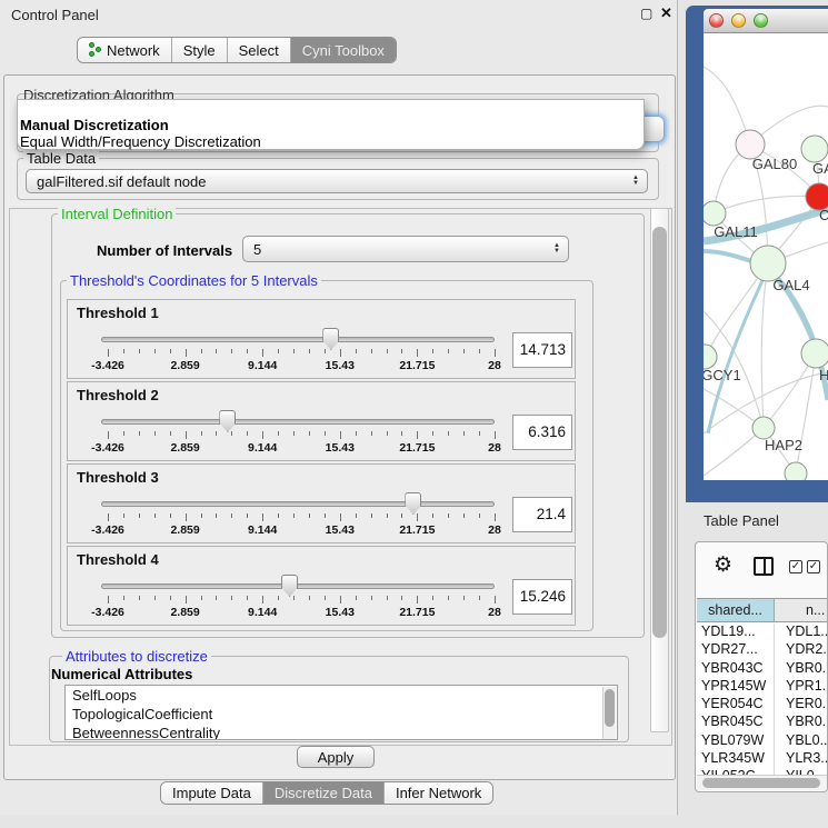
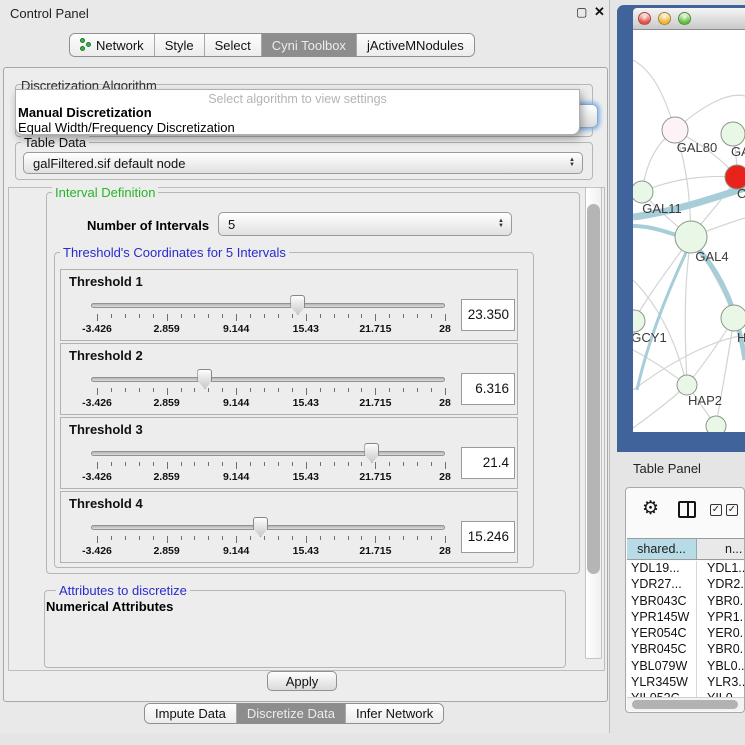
  Control Panel
  ▢
  ✕
  Network
  Style
  Select
  Cyni Toolbox
+ jActiveMNodules
  Discretization Algorithm
+ Select algorithm to view settings
  Manual Discretization
  Equal Width/Frequency Discretization
  Table Data
  galFiltered.sif default node
  Interval Definition
  Number of Intervals
  5
  Threshold's Coordinates for 5 Intervals
  Threshold 1
  -3.426
  2.859
  9.144
  15.43
  21.715
  28
- 14.713
+ 23.350
  Threshold 2
  -3.426
  2.859
  9.144
  15.43
  21.715
  28
  6.316
  Threshold 3
  -3.426
  2.859
  9.144
  15.43
  21.715
  28
  21.4
  Threshold 4
  -3.426
  2.859
  9.144
  15.43
  21.715
  28
  15.246
  Attributes to discretize
  Numerical Attributes
- SelfLoops
- TopologicalCoefficient
- BetweennessCentrality
  Apply
  Impute Data
  Discretize Data
  Infer Network
  GAL80
  C
  GAL11
  GAL4
  GCY1
  H
  HAP2
  Table Panel
  ⚙
  ✓
  ✓
  shared...
  n...
  YDL19...
  YDL1..
  YDR27...
  YDR2.
  YBR043C
  YBR0.
  YPR145W
  YPR1.
  YER054C
  YER0.
  YBR045C
  YBR0.
  YBL079W
  YBL0..
  YLR345W
  YLR3..
